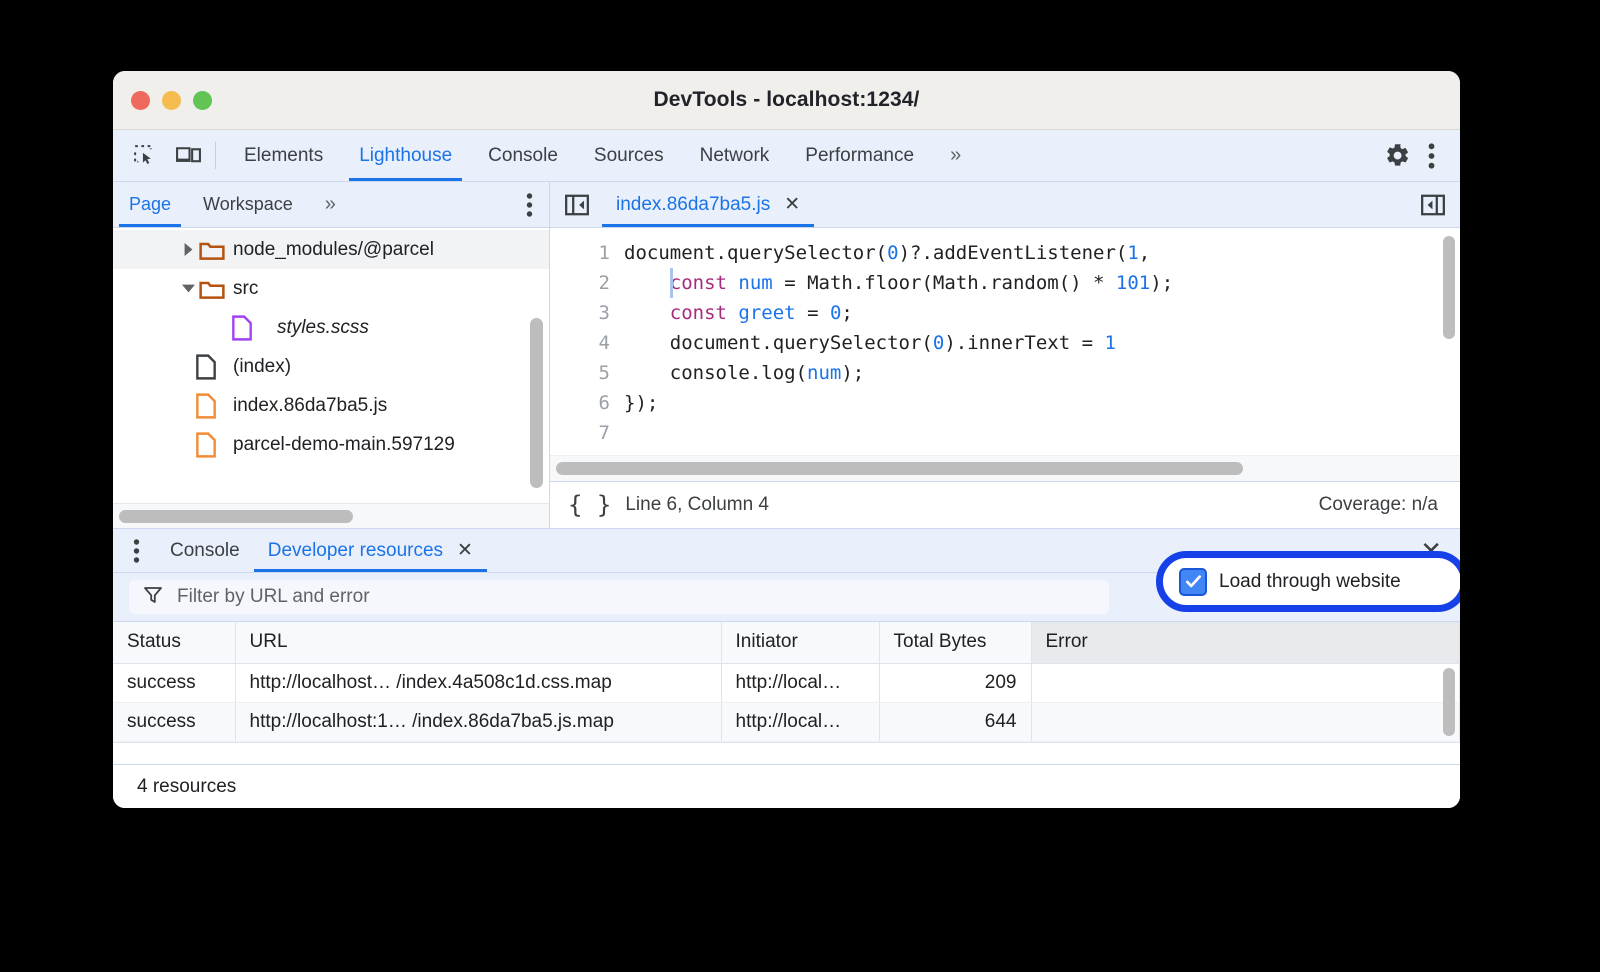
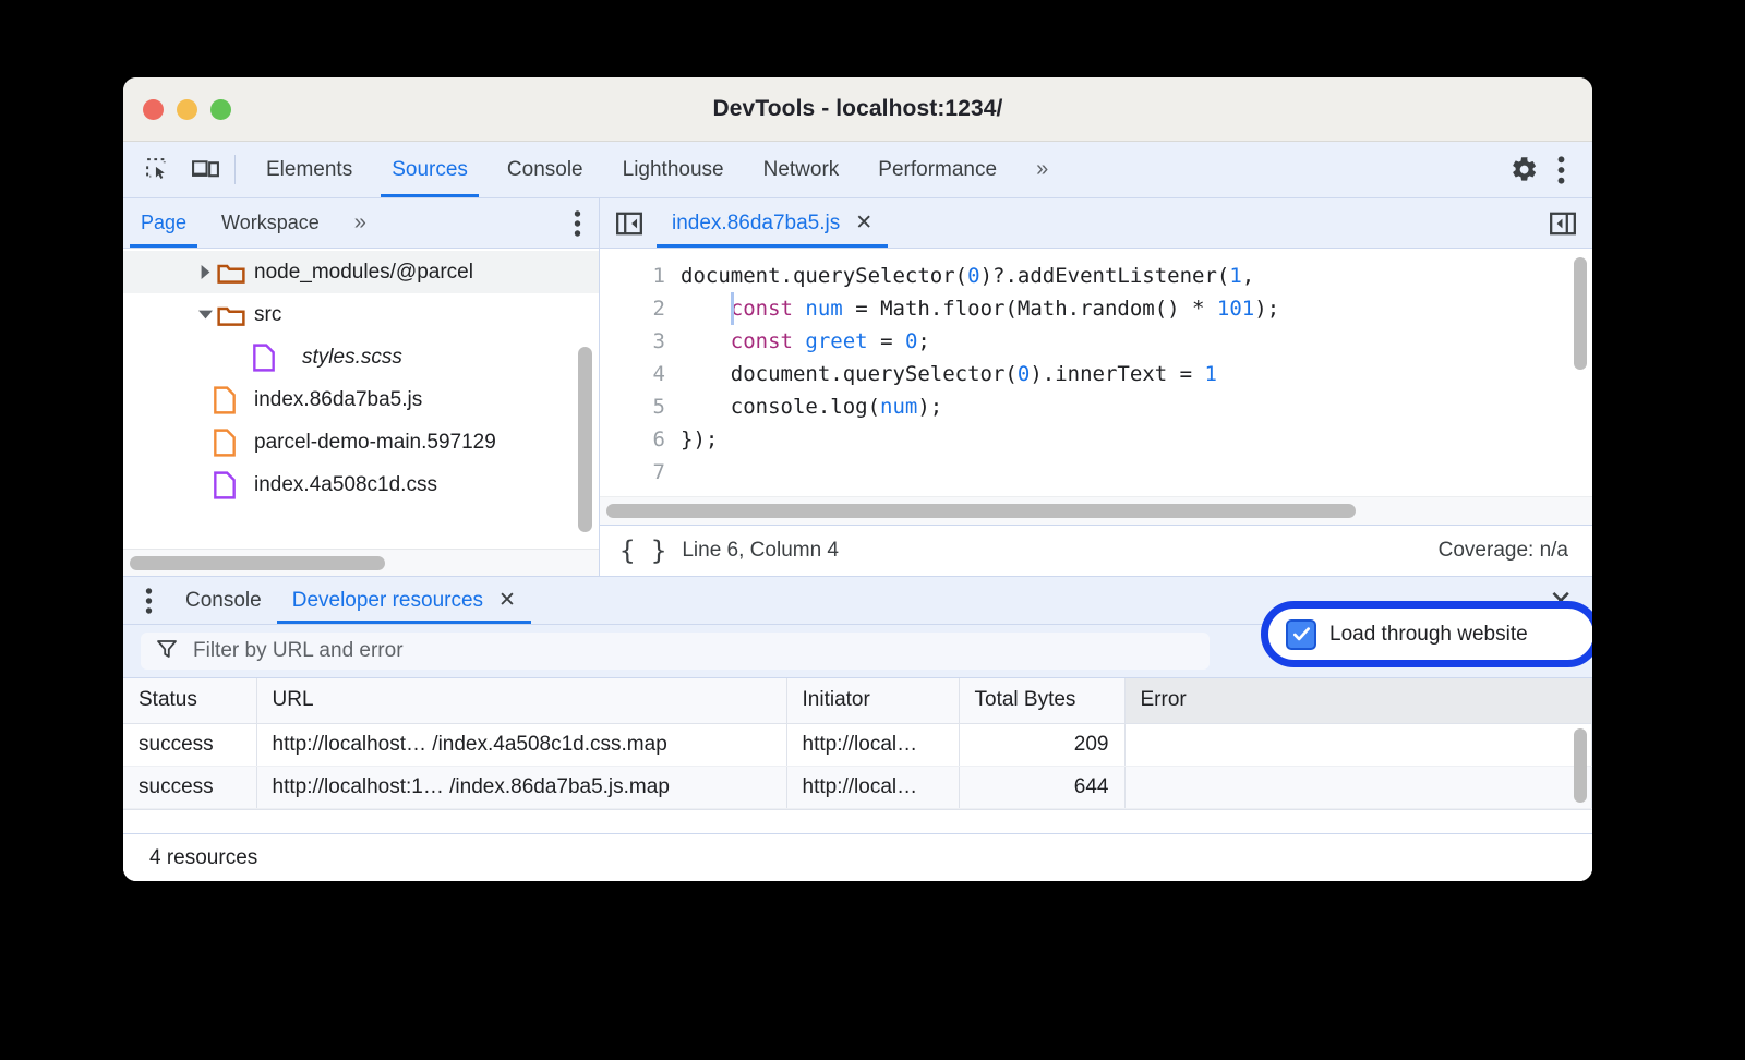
  DevTools - localhost:1234/
  Elements
- Lighthouse
+ Sources
  Console
- Sources
+ Lighthouse
  Network
  Performance
  »
  Page
  Workspace
  »
  node_modules/@parcel
  src
  styles.scss
- (index)
  index.86da7ba5.js
  parcel-demo-main.597129
+ index.4a508c1d.css
  index.86da7ba5.js
  ✕
  1
  2
  3
  4
  5
  6
  7
  document.querySelector(0)?.addEventListener(1,
  const num = Math.floor(Math.random() * 101);
  const greet = 0;
  document.querySelector(0).innerText = 1
  console.log(num);
  });
  { }
  Line 6, Column 4
  Coverage: n/a
  Console
  Developer resources
  ✕
  Filter by URL and error
  Load through website
  Status	URL	Initiator	Total Bytes	Error
  success	http://localhost… /index.4a508c1d.css.map	http://local…	209
  success	http://localhost:1… /index.86da7ba5.js.map	http://local…	644
  4 resources
